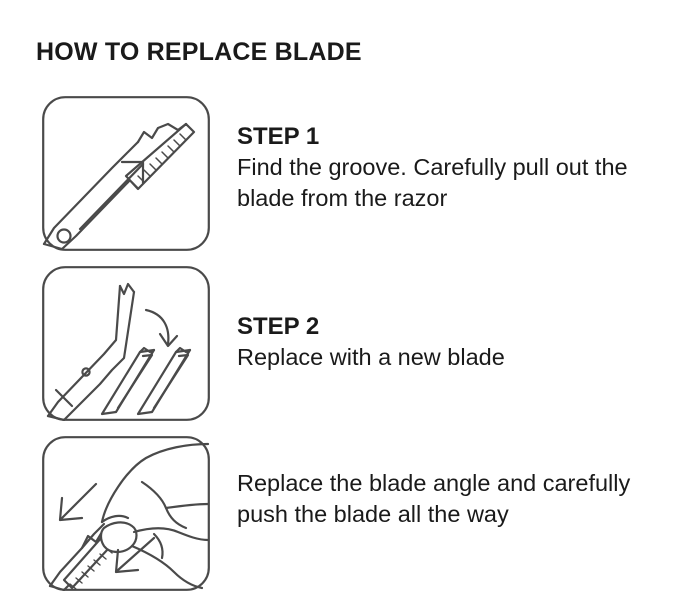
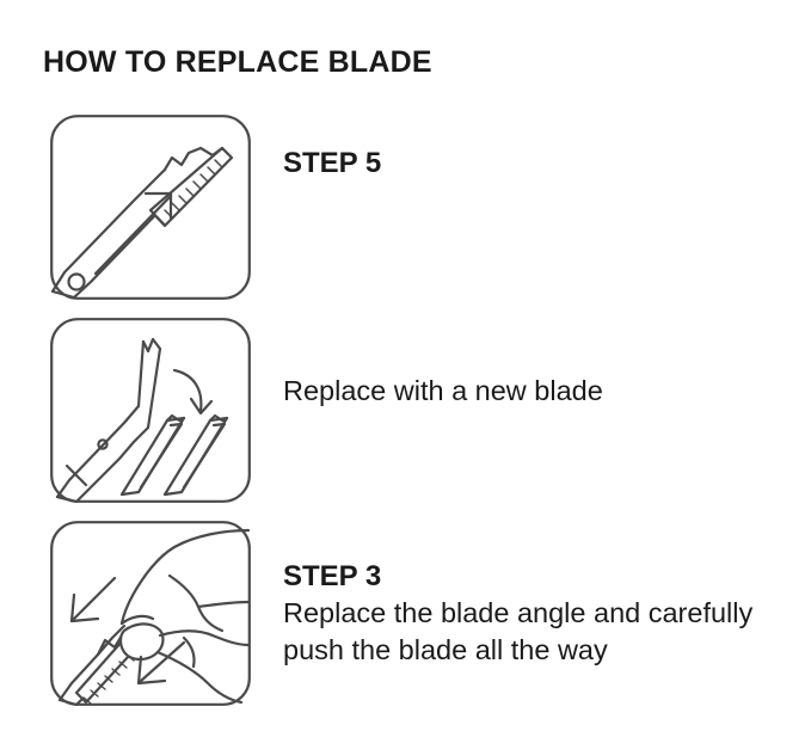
  HOW TO REPLACE BLADE
- STEP 1
+ STEP 5
- Find the groove. Carefully pull out the blade from the razor
- STEP 2
  Replace with a new blade
+ STEP 3
  Replace the blade angle and carefully push the blade all the way
